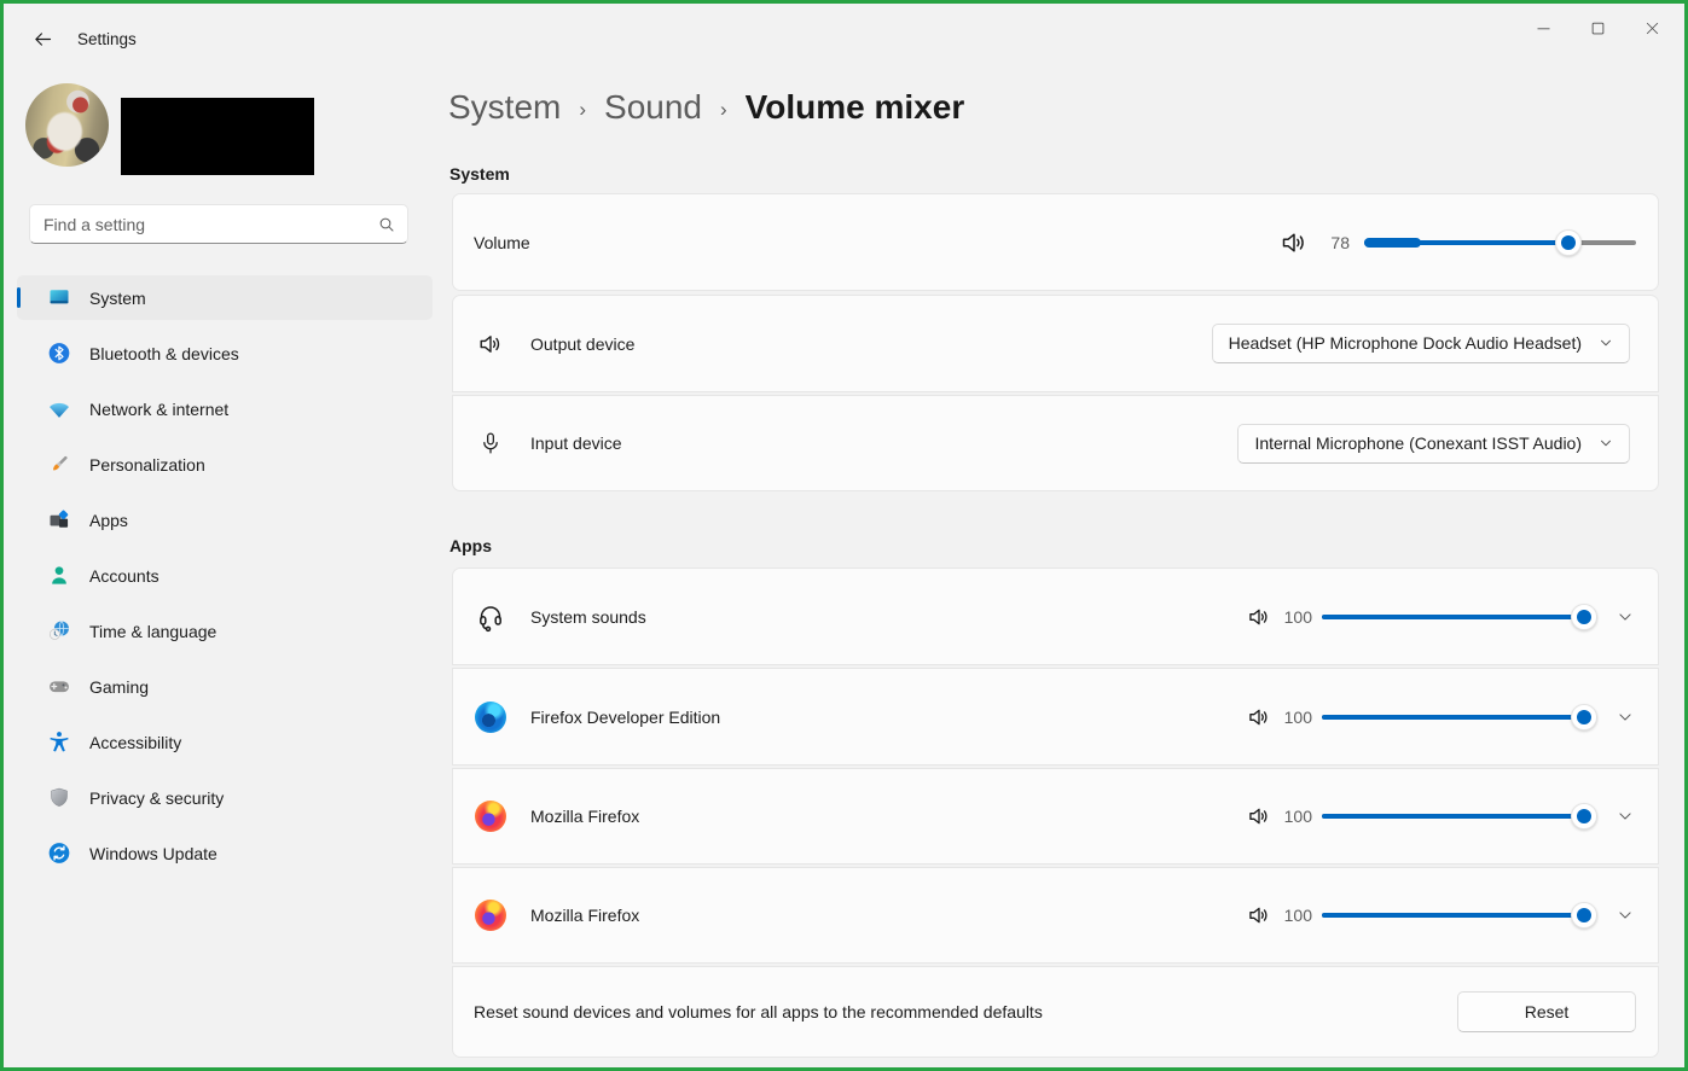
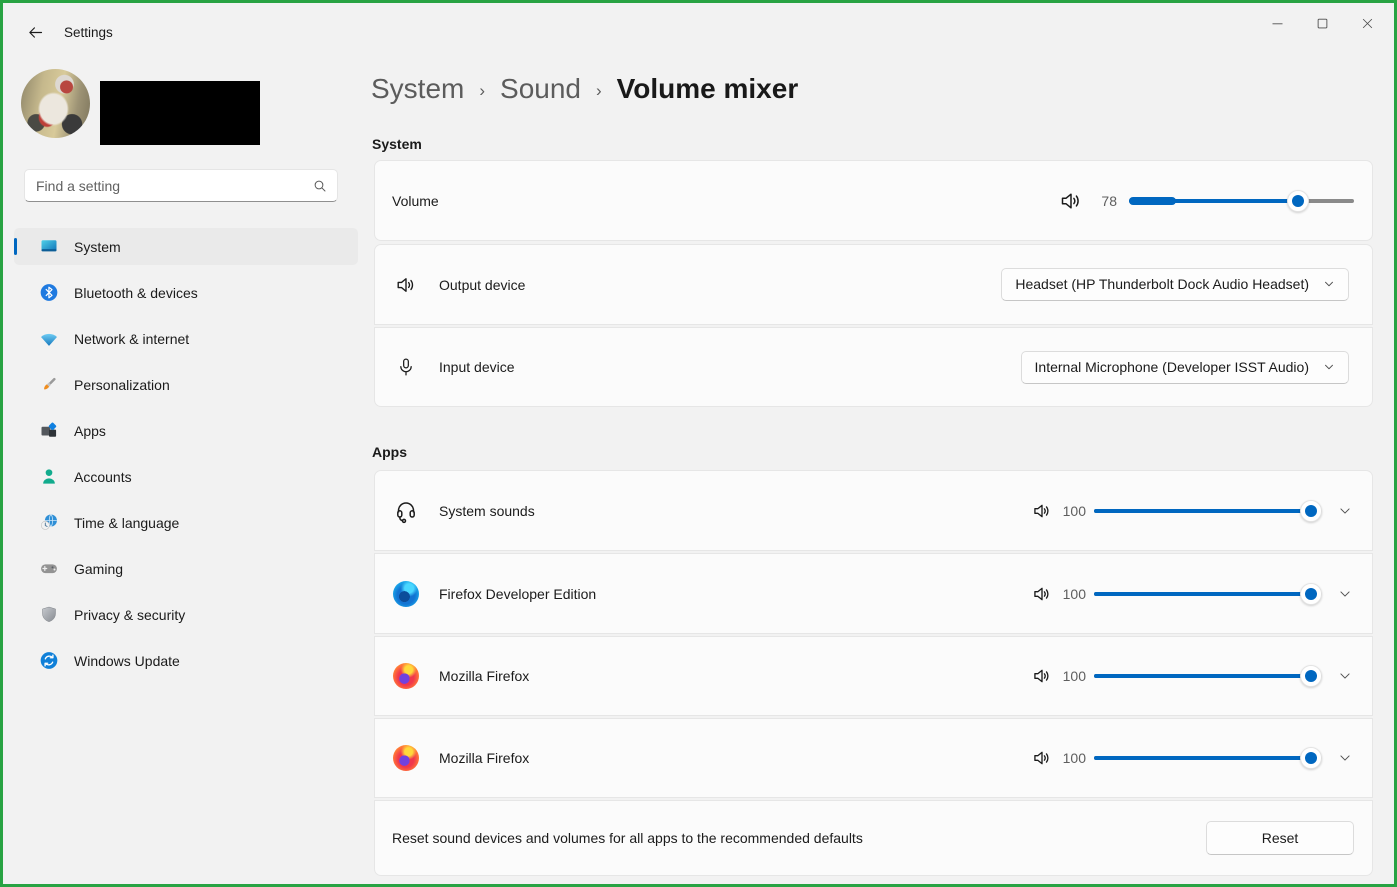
  Settings
  Find a setting
  System
  Bluetooth & devices
  Network & internet
  Personalization
  Apps
  Accounts
  Time & language
  Gaming
- Accessibility
  Privacy & security
  Windows Update
  System
  ›
  Sound
  ›
  Volume mixer
  System
  Volume
  78
  Output device
- Headset (HP Microphone Dock Audio Headset)
+ Headset (HP Thunderbolt Dock Audio Headset)
  Input device
- Internal Microphone (Conexant ISST Audio)
+ Internal Microphone (Developer ISST Audio)
  Apps
  System sounds
  100
  Firefox Developer Edition
  100
  Mozilla Firefox
  100
  Mozilla Firefox
  100
  Reset sound devices and volumes for all apps to the recommended defaults
  Reset
